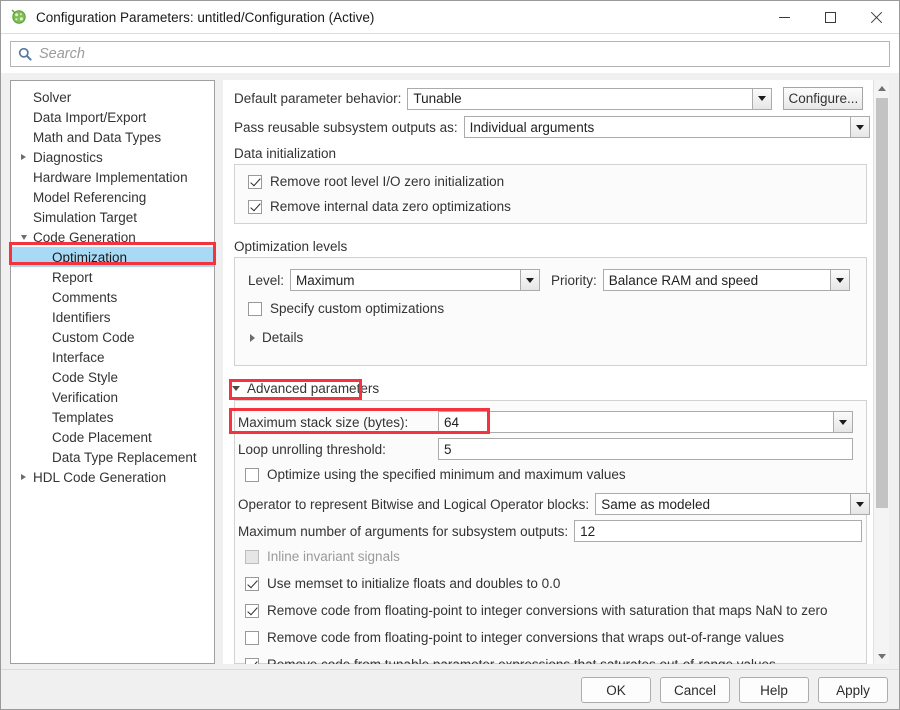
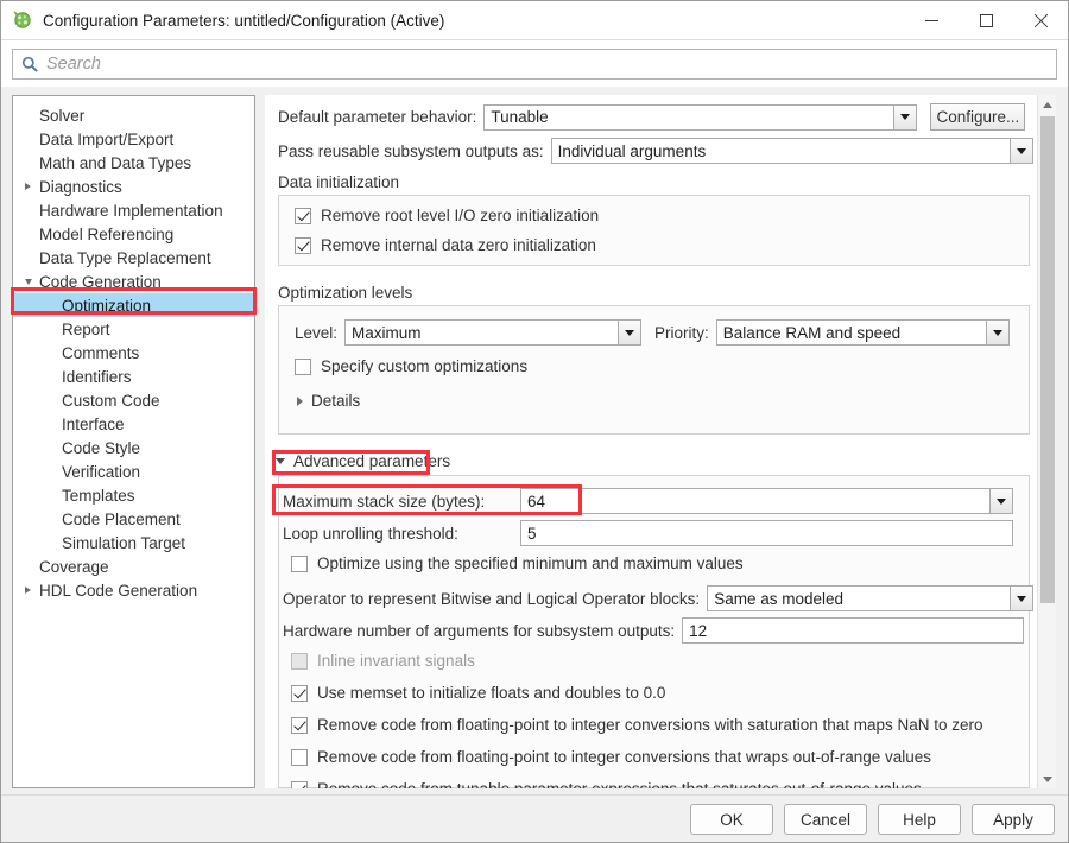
  Configuration Parameters: untitled/Configuration (Active)
  Search
  Solver
  Data Import/Export
  Math and Data Types
  Diagnostics
  Hardware Implementation
  Model Referencing
- Simulation Target
+ Data Type Replacement
  Code Generation
  Optimization
  Report
  Comments
  Identifiers
  Custom Code
  Interface
  Code Style
  Verification
  Templates
  Code Placement
- Data Type Replacement
+ Simulation Target
+ Coverage
  HDL Code Generation
  Default parameter behavior:
  Tunable
  Configure...
  Pass reusable subsystem outputs as:
  Individual arguments
  Data initialization
  Remove root level I/O zero initialization
- Remove internal data zero optimizations
+ Remove internal data zero initialization
  Optimization levels
  Level:
  Maximum
  Priority:
  Balance RAM and speed
  Specify custom optimizations
  Details
  Advanced parameters
  Maximum stack size (bytes):
  64
  Loop unrolling threshold:
  5
  Optimize using the specified minimum and maximum values
  Operator to represent Bitwise and Logical Operator blocks:
  Same as modeled
- Maximum number of arguments for subsystem outputs:
+ Hardware number of arguments for subsystem outputs:
  12
  Inline invariant signals
  Use memset to initialize floats and doubles to 0.0
  Remove code from floating-point to integer conversions with saturation that maps NaN to zero
  Remove code from floating-point to integer conversions that wraps out-of-range values
  OK
  Cancel
  Help
  Apply
